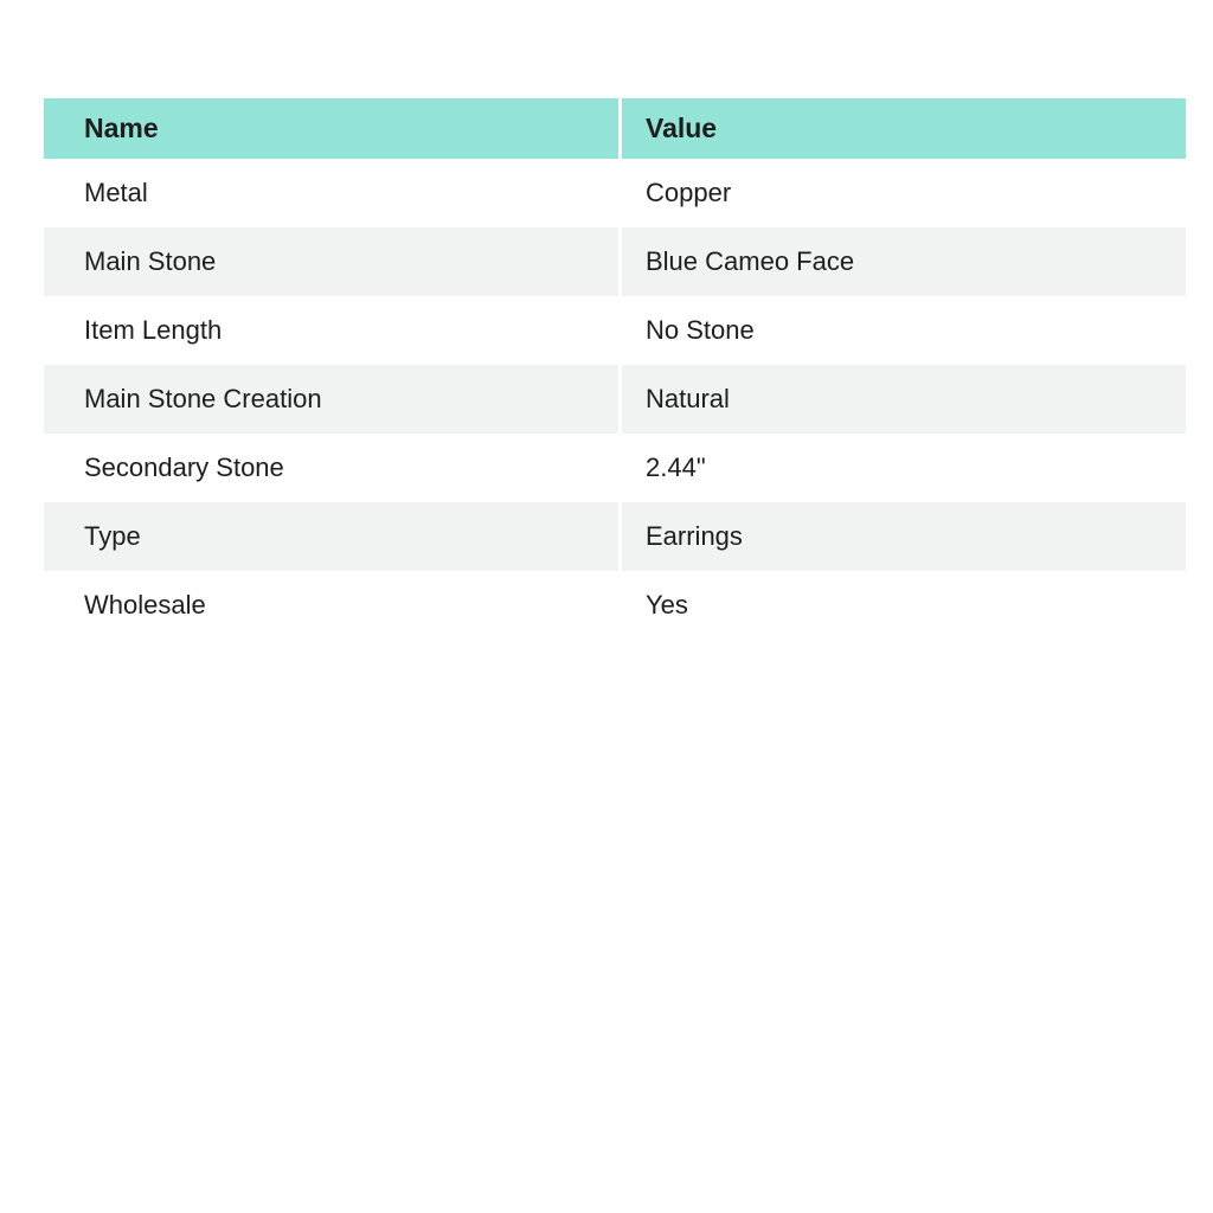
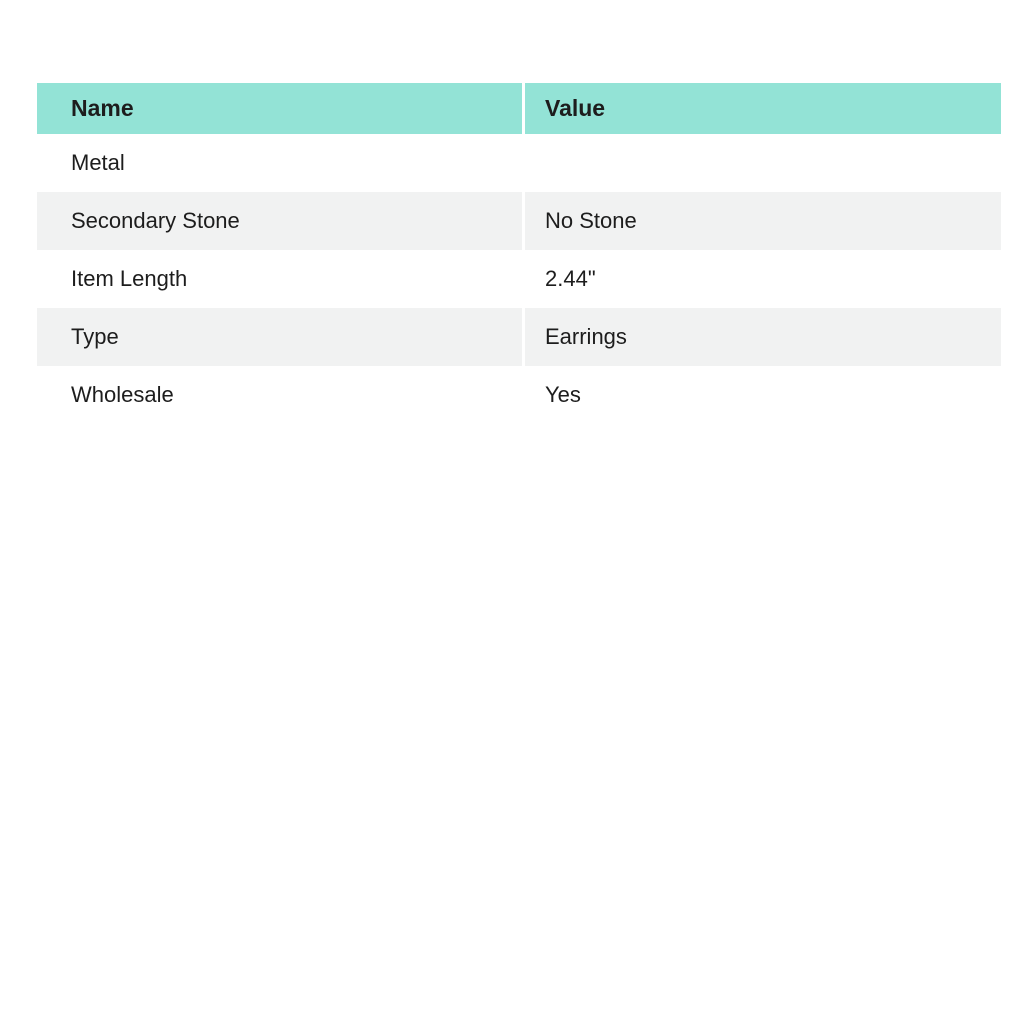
  Name
  Value
  Metal
- Copper
- Main Stone
- Blue Cameo Face
- Item Length
+ Secondary Stone
  No Stone
- Main Stone Creation
- Natural
- Secondary Stone
+ Item Length
  2.44"
  Type
  Earrings
  Wholesale
  Yes
